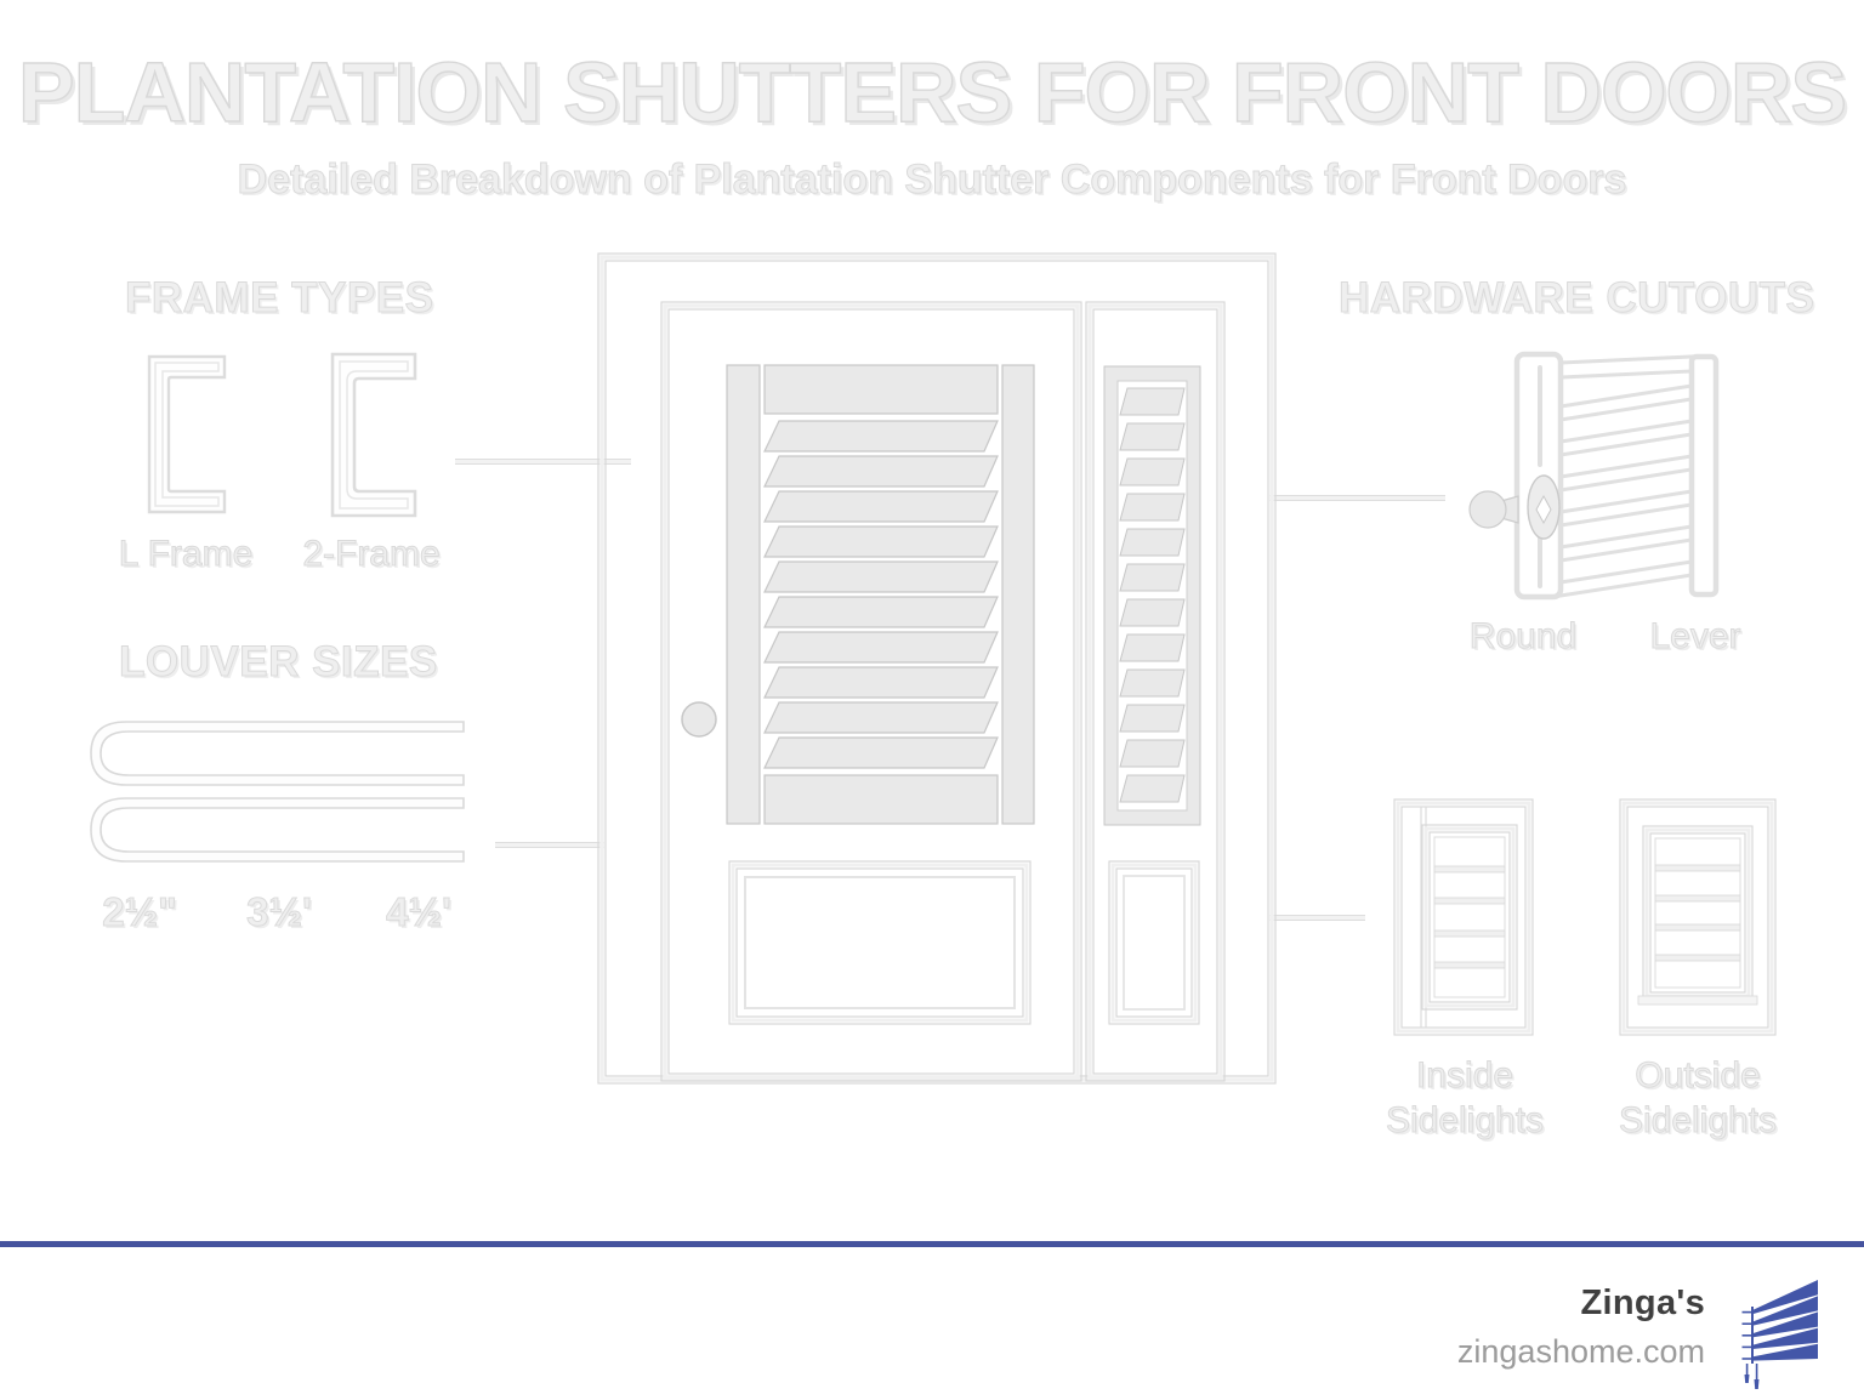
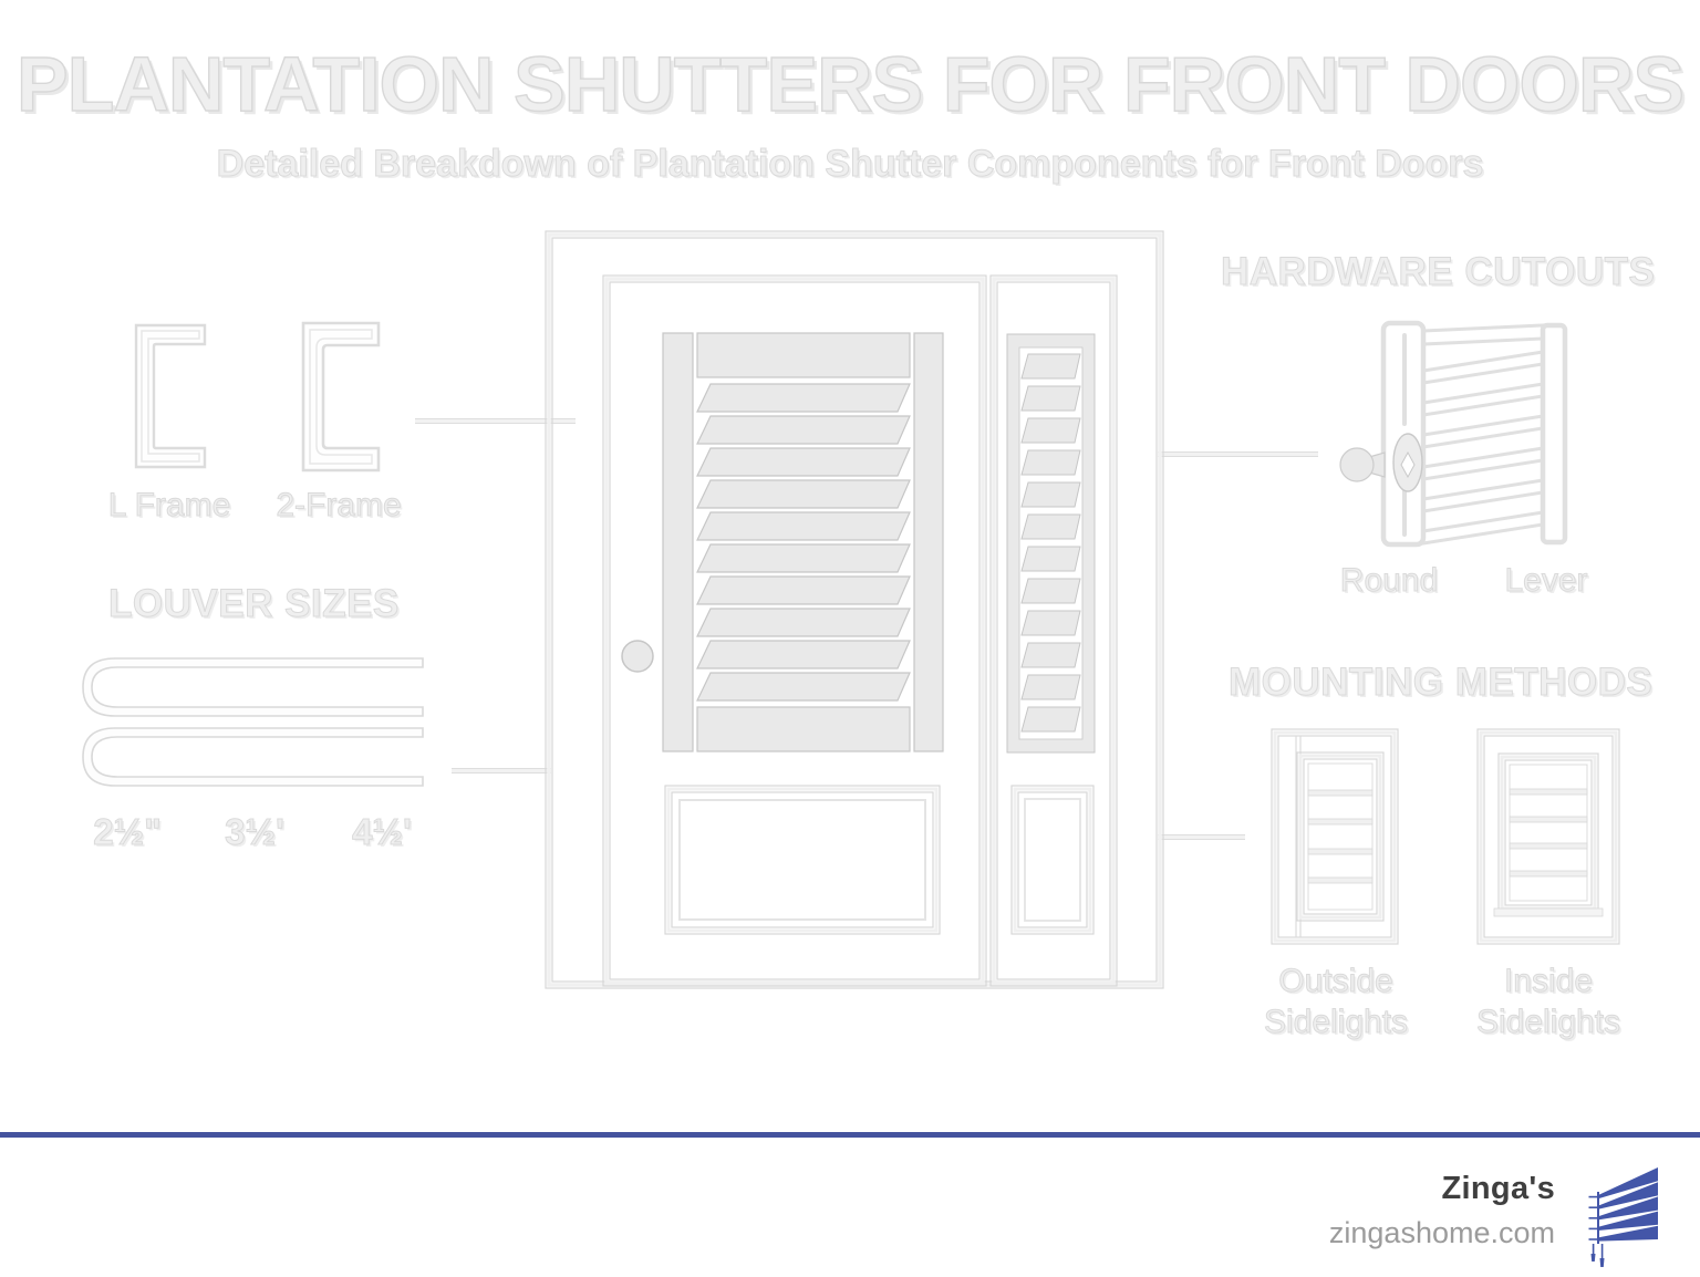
  PLANTATION SHUTTERS FOR FRONT DOORS
  Detailed Breakdown of Plantation Shutter Components for Front Doors
- FRAME TYPES
  L Frame
  2-Frame
  LOUVER SIZES
  2½"
  3½'
  4½'
  HARDWARE CUTOUTS
  Round
  Lever
+ MOUNTING METHODS
- Inside
+ Outside
  Sidelights
- Outside
+ Inside
  Sidelights
  Zinga's
  zingashome.com
